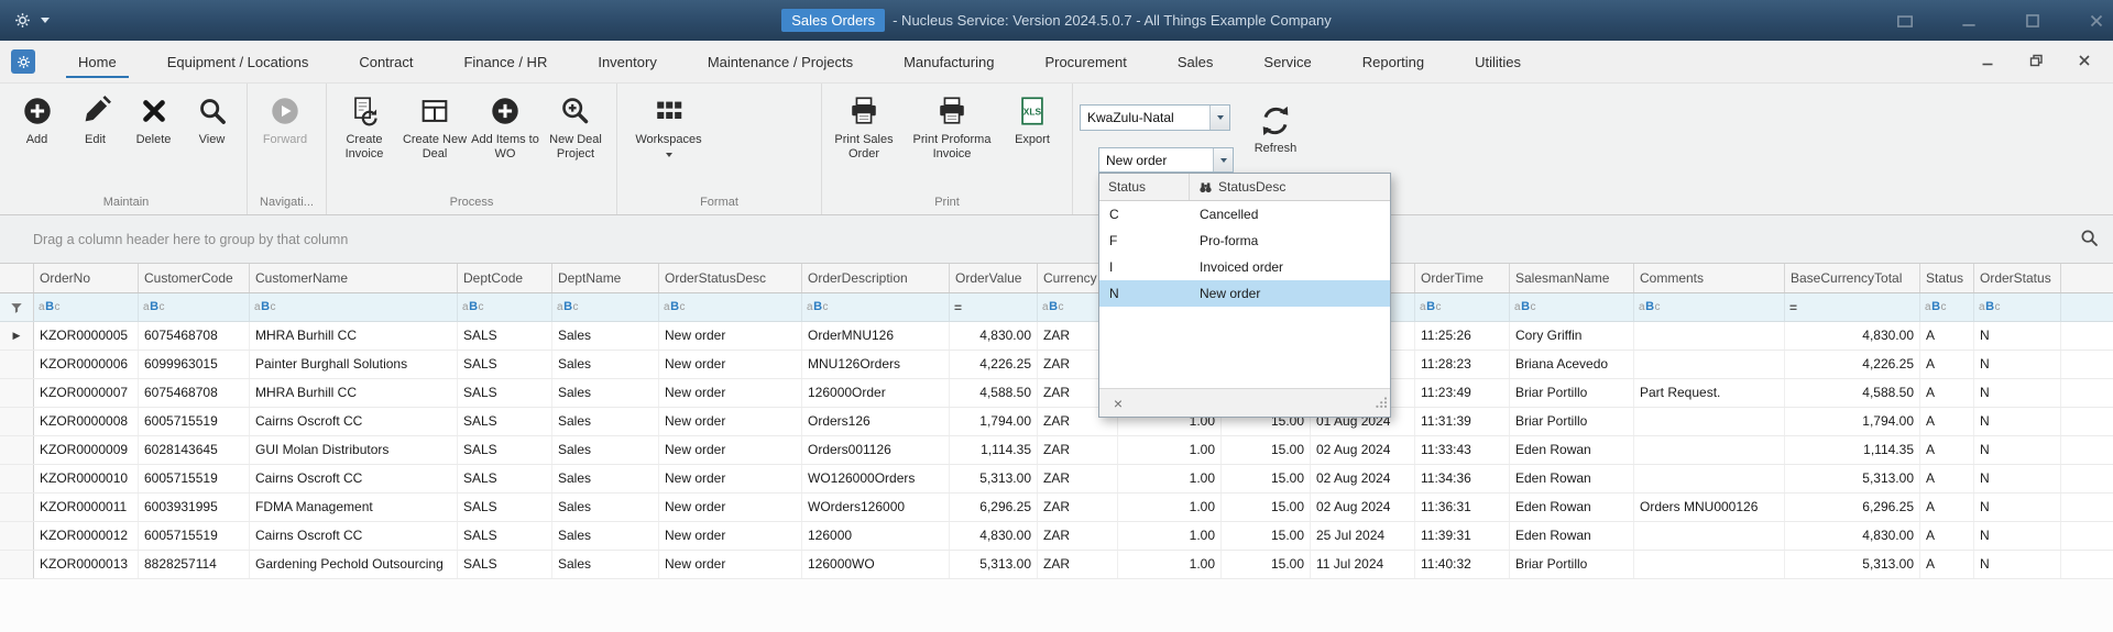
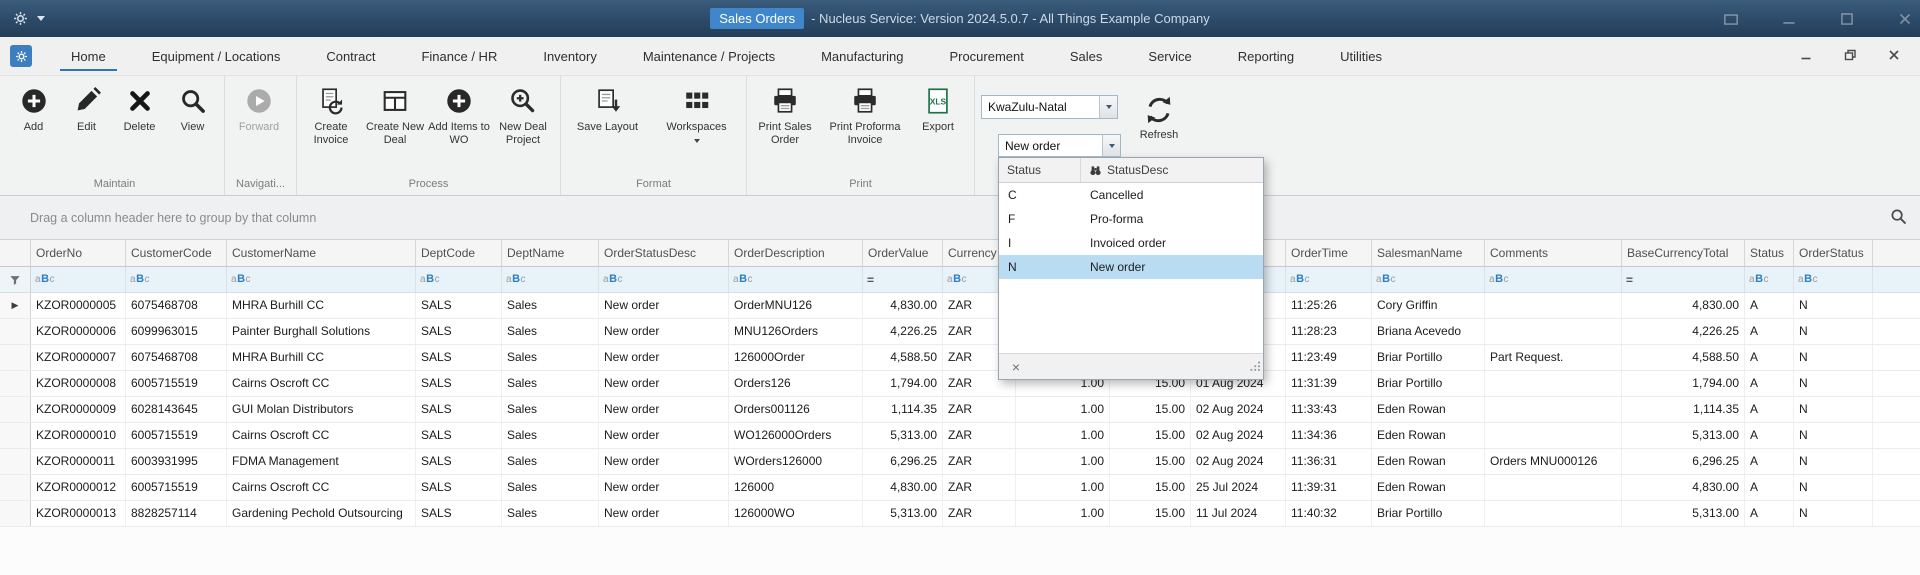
  Sales Orders
  - Nucleus Service: Version 2024.5.0.7 - All Things Example Company
  Home
  Equipment / Locations
  Contract
  Finance / HR
  Inventory
  Maintenance / Projects
  Manufacturing
  Procurement
  Sales
  Service
  Reporting
  Utilities
  Add
  Edit
  Delete
  View
  Maintain
  Forward
  Navigati...
  Create Invoice
  Create New Deal
  Add Items to WO
  New Deal Project
  Process
+ Save Layout
  Workspaces
  Format
  Print Sales Order
  Print Proforma Invoice
  XLS
  Export
  Print
  KwaZulu-Natal
  Refresh
  New order
  Drag a column header here to group by that column
  OrderNo
  CustomerCode
  CustomerName
  DeptCode
  DeptName
  OrderStatusDesc
  OrderDescription
  OrderValue
  Currency
  OrderTime
  SalesmanName
  Comments
  BaseCurrencyTotal
  Status
  OrderStatus
  a
  B
  c
  a
  B
  c
  a
  B
  c
  a
  B
  c
  a
  B
  c
  a
  B
  c
  a
  B
  c
  =
  a
  B
  c
  a
  B
  c
  a
  B
  c
  a
  B
  c
  =
  a
  B
  c
  a
  B
  c
  ▶
  KZOR0000005
  6075468708
  MHRA Burhill CC
  SALS
  Sales
  New order
  OrderMNU126
  4,830.00
  ZAR
  11:25:26
  Cory Griffin
  4,830.00
  A
  N
  KZOR0000006
  6099963015
  Painter Burghall Solutions
  SALS
  Sales
  New order
  MNU126Orders
  4,226.25
  ZAR
  11:28:23
  Briana Acevedo
  4,226.25
  A
  N
  KZOR0000007
  6075468708
  MHRA Burhill CC
  SALS
  Sales
  New order
  126000Order
  4,588.50
  ZAR
  11:23:49
  Briar Portillo
  Part Request.
  4,588.50
  A
  N
  KZOR0000008
  6005715519
  Cairns Oscroft CC
  SALS
  Sales
  New order
  Orders126
  1,794.00
  ZAR
  1.00
  15.00
  01 Aug 2024
  11:31:39
  Briar Portillo
  1,794.00
  A
  N
  KZOR0000009
  6028143645
  GUI Molan Distributors
  SALS
  Sales
  New order
  Orders001126
  1,114.35
  ZAR
  1.00
  15.00
  02 Aug 2024
  11:33:43
  Eden Rowan
  1,114.35
  A
  N
  KZOR0000010
  6005715519
  Cairns Oscroft CC
  SALS
  Sales
  New order
  WO126000Orders
  5,313.00
  ZAR
  1.00
  15.00
  02 Aug 2024
  11:34:36
  Eden Rowan
  5,313.00
  A
  N
  KZOR0000011
  6003931995
  FDMA Management
  SALS
  Sales
  New order
  WOrders126000
  6,296.25
  ZAR
  1.00
  15.00
  02 Aug 2024
  11:36:31
  Eden Rowan
  Orders MNU000126
  6,296.25
  A
  N
  KZOR0000012
  6005715519
  Cairns Oscroft CC
  SALS
  Sales
  New order
  126000
  4,830.00
  ZAR
  1.00
  15.00
  25 Jul 2024
  11:39:31
  Eden Rowan
  4,830.00
  A
  N
  KZOR0000013
  8828257114
  Gardening Pechold Outsourcing
  SALS
  Sales
  New order
  126000WO
  5,313.00
  ZAR
  1.00
  15.00
  11 Jul 2024
  11:40:32
  Briar Portillo
  5,313.00
  A
  N
  Status
  StatusDesc
  C
  Cancelled
  F
  Pro-forma
  I
  Invoiced order
  N
  New order
  ×
